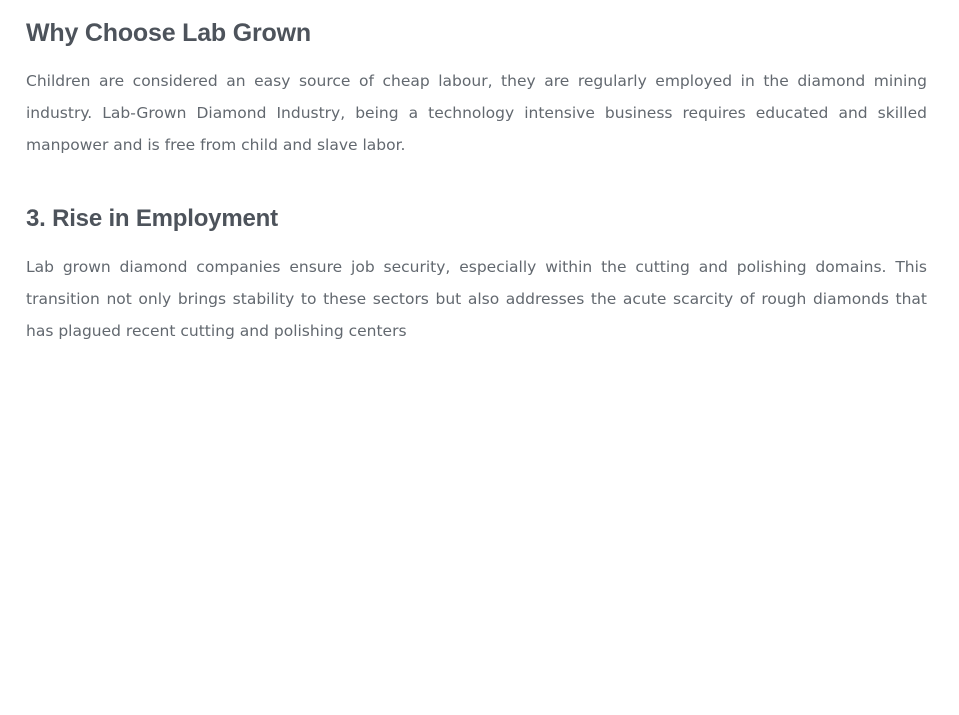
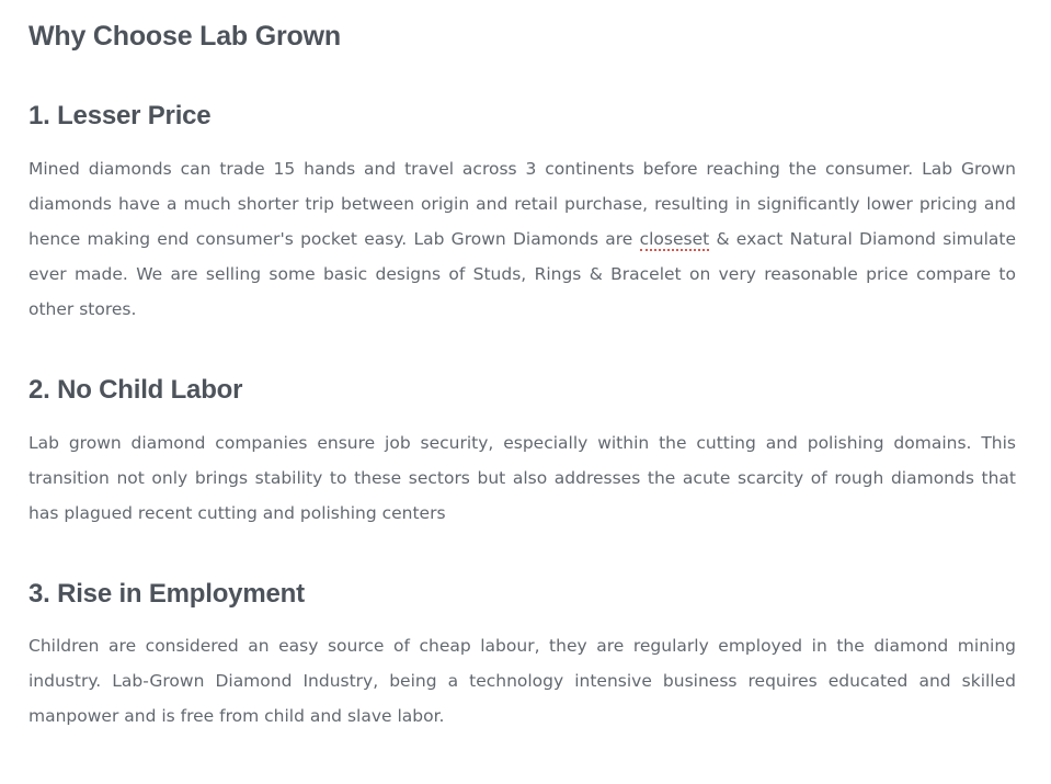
  Why Choose Lab Grown
+ 1. Lesser Price
+ Mined diamonds can trade 15 hands and travel across 3 continents before reaching the consumer. Lab Grown diamonds have a much shorter trip between origin and retail purchase, resulting in significantly lower pricing and hence making end consumer's pocket easy. Lab Grown Diamonds are closeset & exact Natural Diamond simulate ever made. We are selling some basic designs of Studs, Rings & Bracelet on very reasonable price compare to other stores.
+ 2. No Child Labor
- Children are considered an easy source of cheap labour, they are regularly employed in the diamond mining industry. Lab-Grown Diamond Industry, being a technology intensive business requires educated and skilled manpower and is free from child and slave labor.
+ Lab grown diamond companies ensure job security, especially within the cutting and polishing domains. This transition not only brings stability to these sectors but also addresses the acute scarcity of rough diamonds that has plagued recent cutting and polishing centers
  3. Rise in Employment
- Lab grown diamond companies ensure job security, especially within the cutting and polishing domains. This transition not only brings stability to these sectors but also addresses the acute scarcity of rough diamonds that has plagued recent cutting and polishing centers
+ Children are considered an easy source of cheap labour, they are regularly employed in the diamond mining industry. Lab-Grown Diamond Industry, being a technology intensive business requires educated and skilled manpower and is free from child and slave labor.
